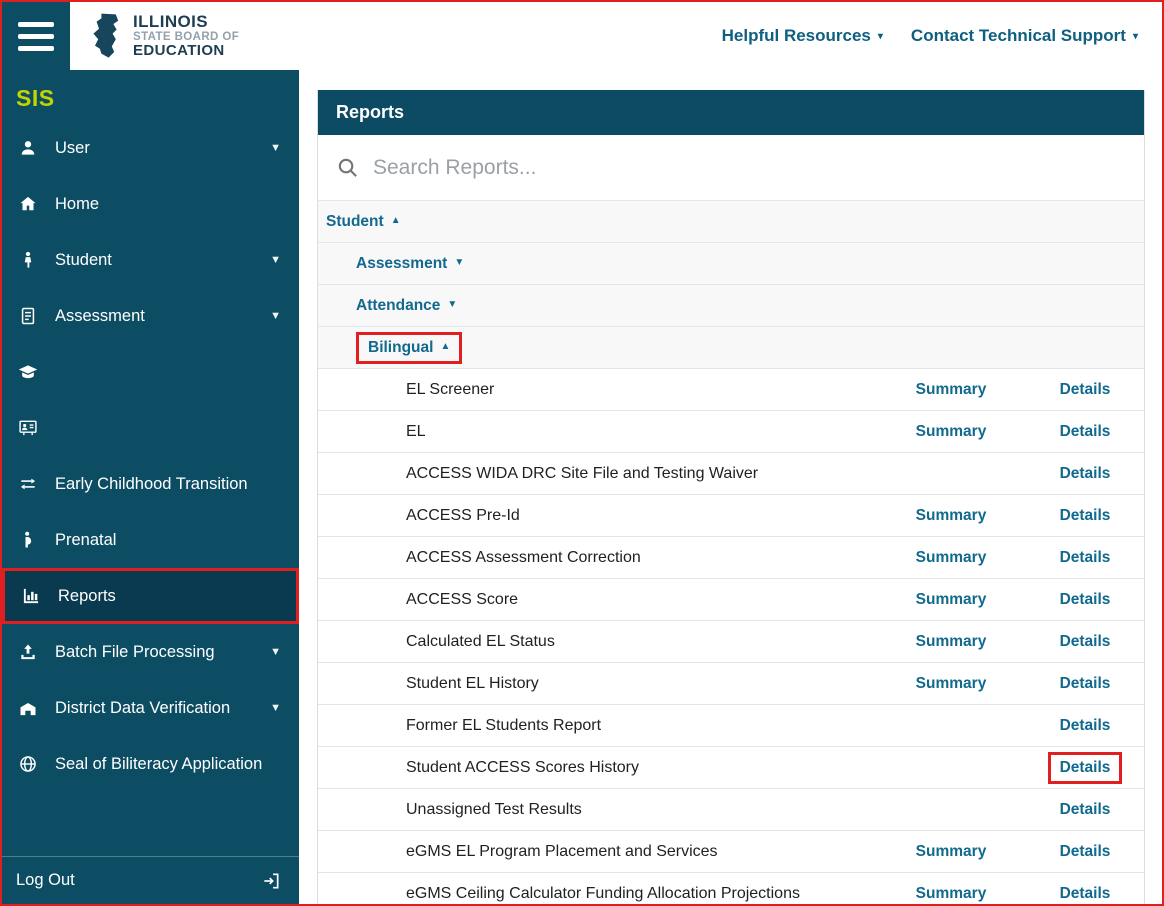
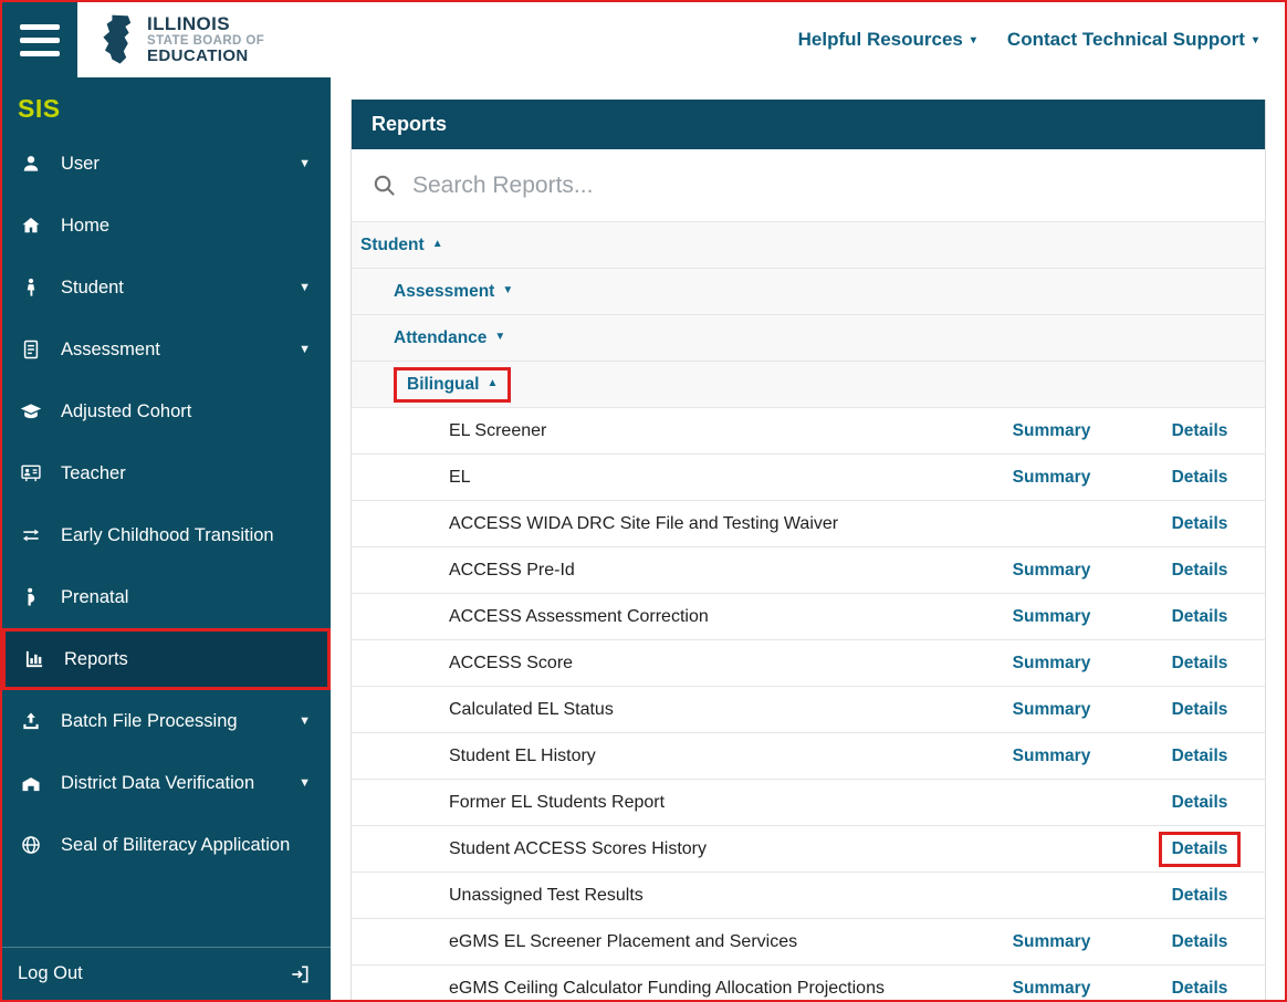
  ILLINOIS
  STATE BOARD OF
  EDUCATION
  Helpful Resources
  ▾
  Contact Technical Support
  ▾
  SIS
  User
  ▼
  Home
  Student
  ▼
  Assessment
  ▼
+ Adjusted Cohort
+ Teacher
  Early Childhood Transition
  Prenatal
  Reports
  Batch File Processing
  ▼
  District Data Verification
  ▼
  Seal of Biliteracy Application
  Log Out
  Reports
  Search Reports...
  Student
  ▲
  Assessment
  ▼
  Attendance
  ▼
  Bilingual
  ▲
  EL Screener
  Summary
  Details
  EL
  Summary
  Details
  ACCESS WIDA DRC Site File and Testing Waiver
  Details
  ACCESS Pre-Id
  Summary
  Details
  ACCESS Assessment Correction
  Summary
  Details
  ACCESS Score
  Summary
  Details
  Calculated EL Status
  Summary
  Details
  Student EL History
  Summary
  Details
  Former EL Students Report
  Details
  Student ACCESS Scores History
  Details
  Unassigned Test Results
  Details
- eGMS EL Program Placement and Services
+ eGMS EL Screener Placement and Services
  Summary
  Details
  eGMS Ceiling Calculator Funding Allocation Projections
  Summary
  Details
